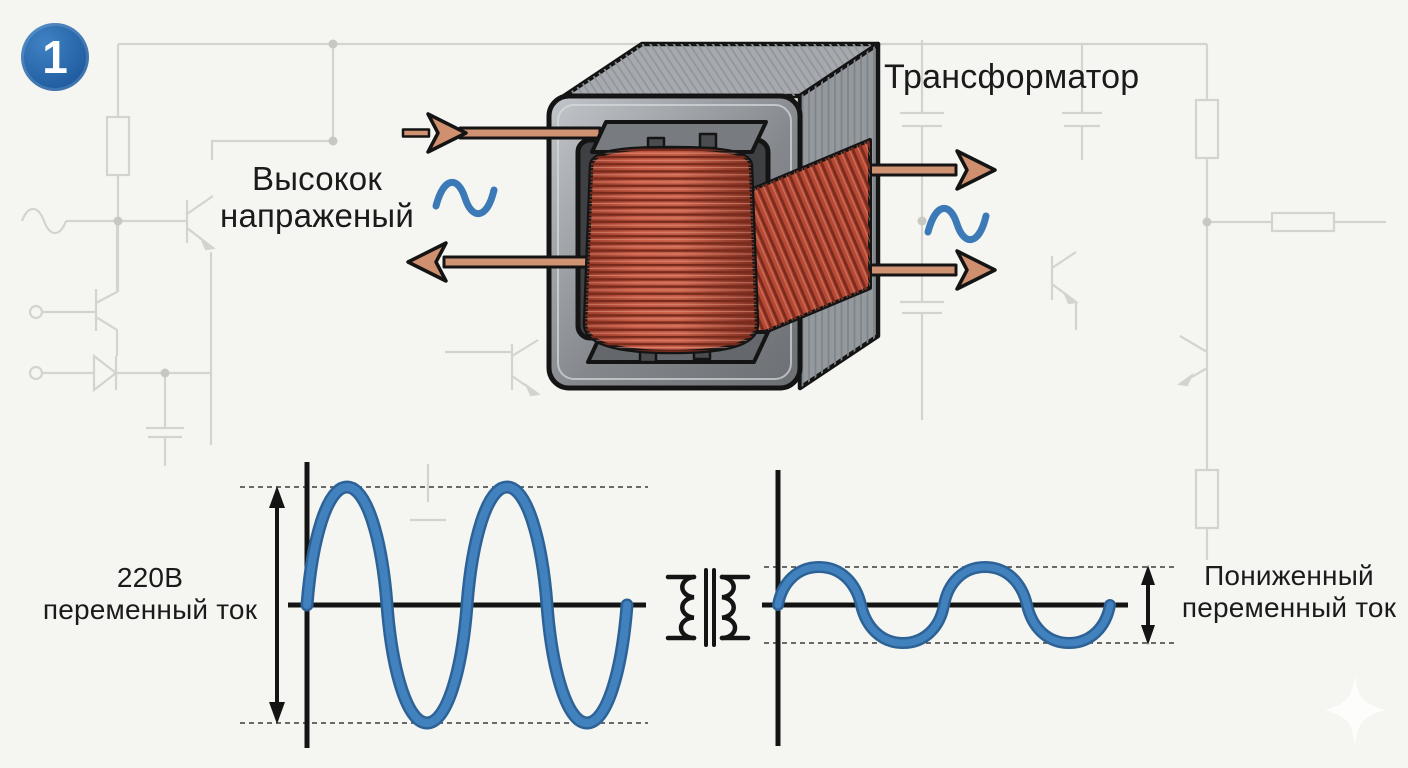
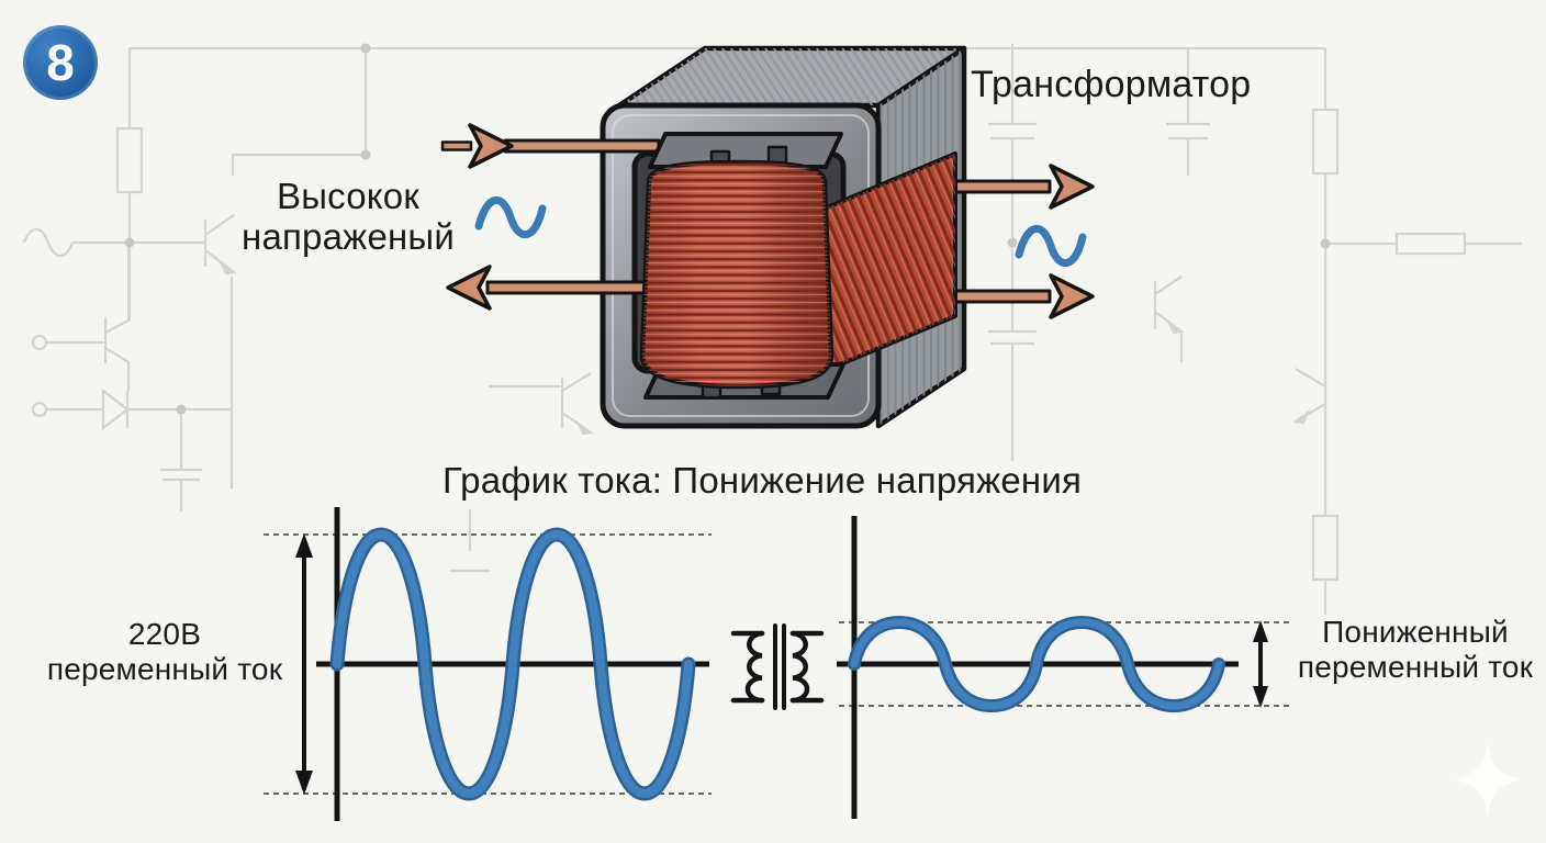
- 1
+ 8
  Трансформатор
  Высокок
  напраженый
+ График тока: Понижение напряжения
  220В
  переменный ток
  Пониженный
  переменный ток
